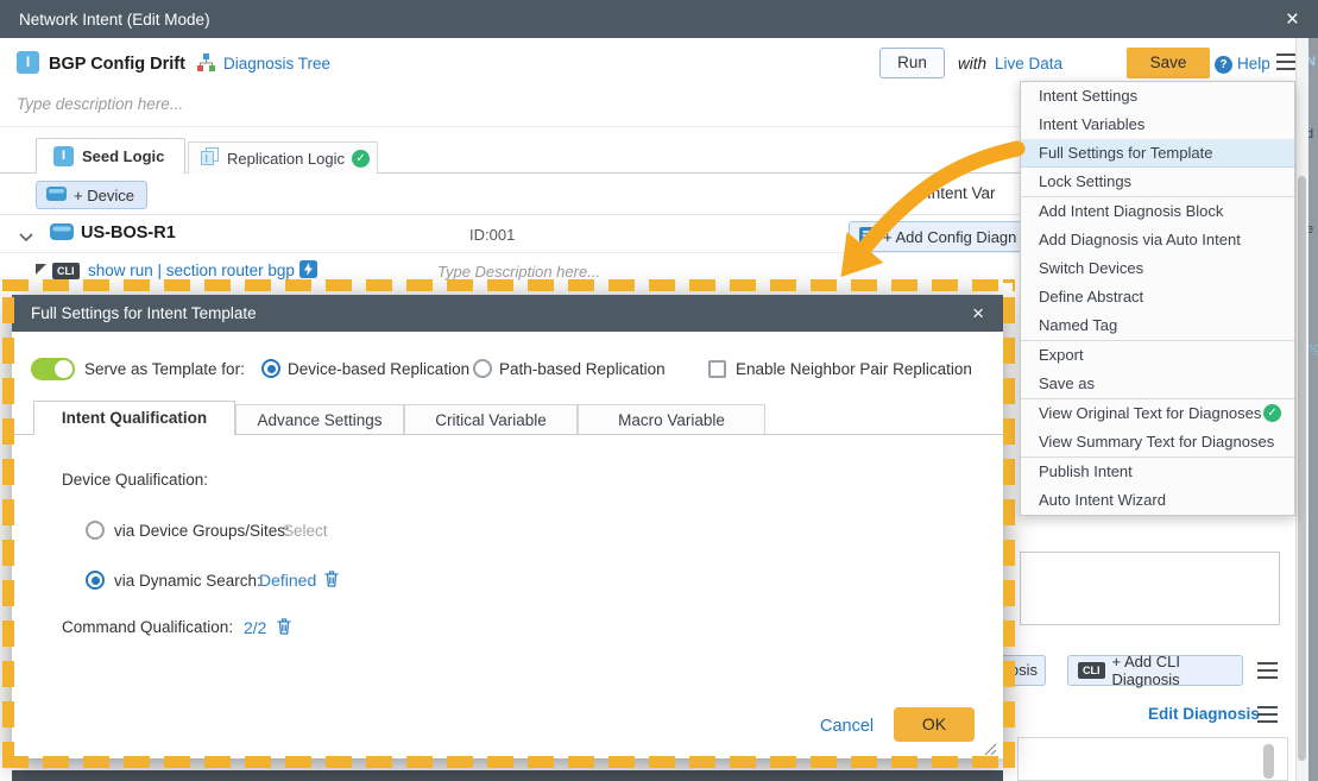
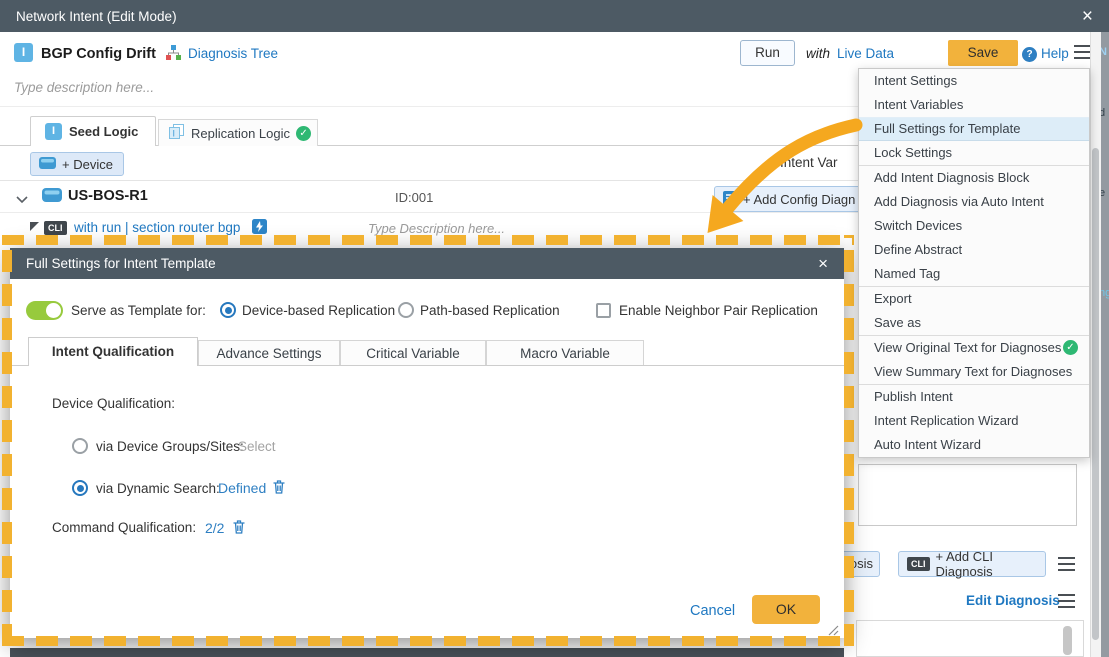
  Network Intent (Edit Mode)
  ×
  I
  BGP Config Drift
  Diagnosis Tree
  Run
  with
  Live Data
  Save
  ?
  Help
  Type description here...
  I
  Seed Logic
  I
  Replication Logic
  ✓
  + Device
  US-BOS-R1
  ID:001
  + Add Config Diagn
  CLI
- show run | section router bgp
+ with run | section router bgp
  Type Description here...
  ntent Var
  Intent Settings
  Intent Variables
  Full Settings for Template
  Lock Settings
  Add Intent Diagnosis Block
  Add Diagnosis via Auto Intent
  Switch Devices
  Define Abstract
  Named Tag
  Export
  Save as
  View Original Text for Diagnoses
  ✓
  View Summary Text for Diagnoses
  Publish Intent
+ Intent Replication Wizard
  Auto Intent Wizard
  CLI
  + Add CLI Diagnosis
  Edit Diagnosis
  N
  d
  e
  ng
  Full Settings for Intent Template
  ×
  Serve as Template for:
  Device-based Replication
  Path-based Replication
  Enable Neighbor Pair Replication
  Intent Qualification
  Advance Settings
  Critical Variable
  Macro Variable
  Device Qualification:
  via Device Groups/Sites:
  Select
  via Dynamic Search:
  Defined
  Command Qualification:
  2/2
  Cancel
  OK
